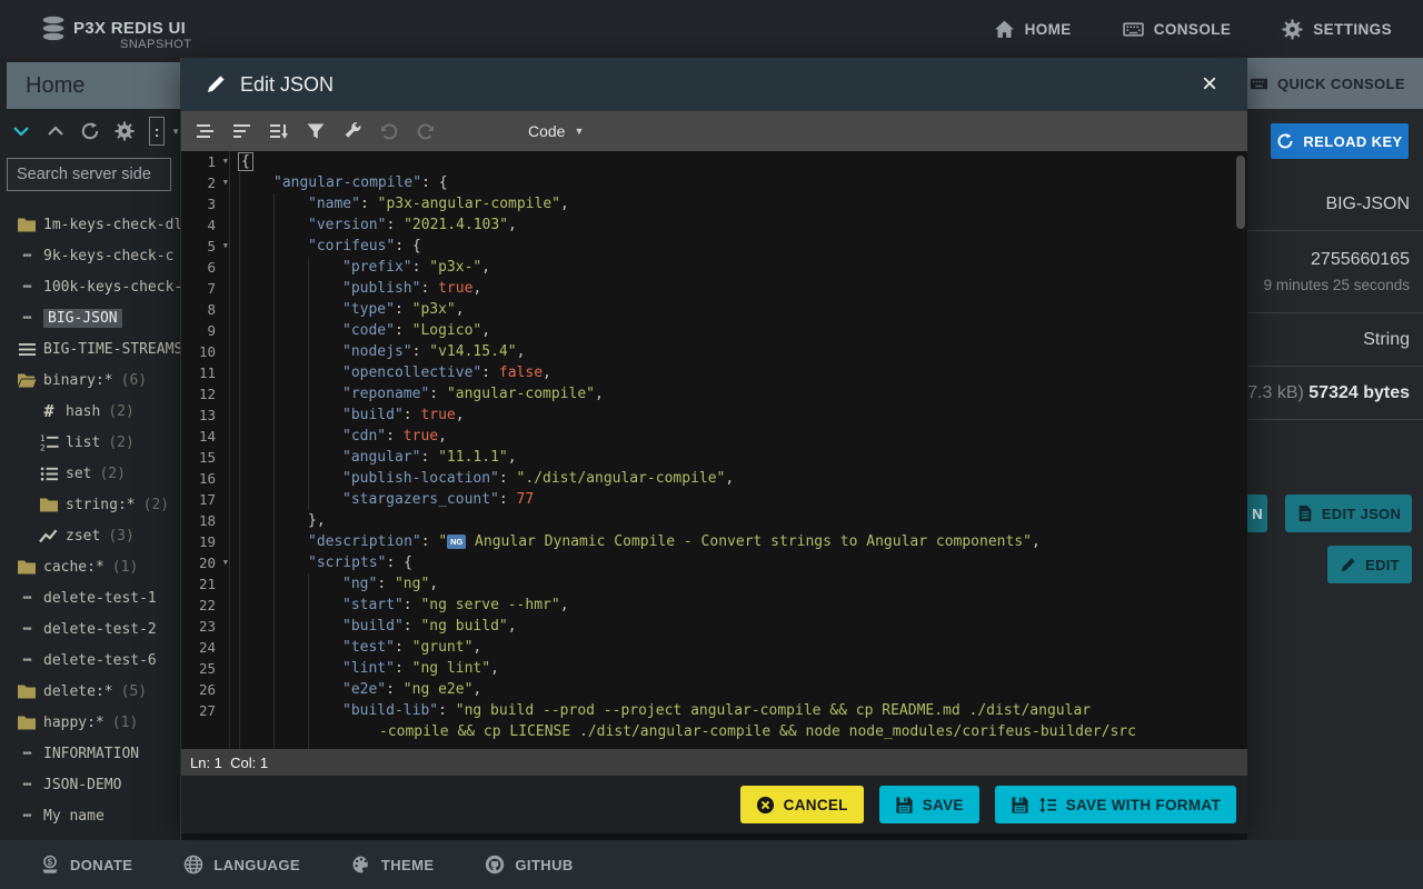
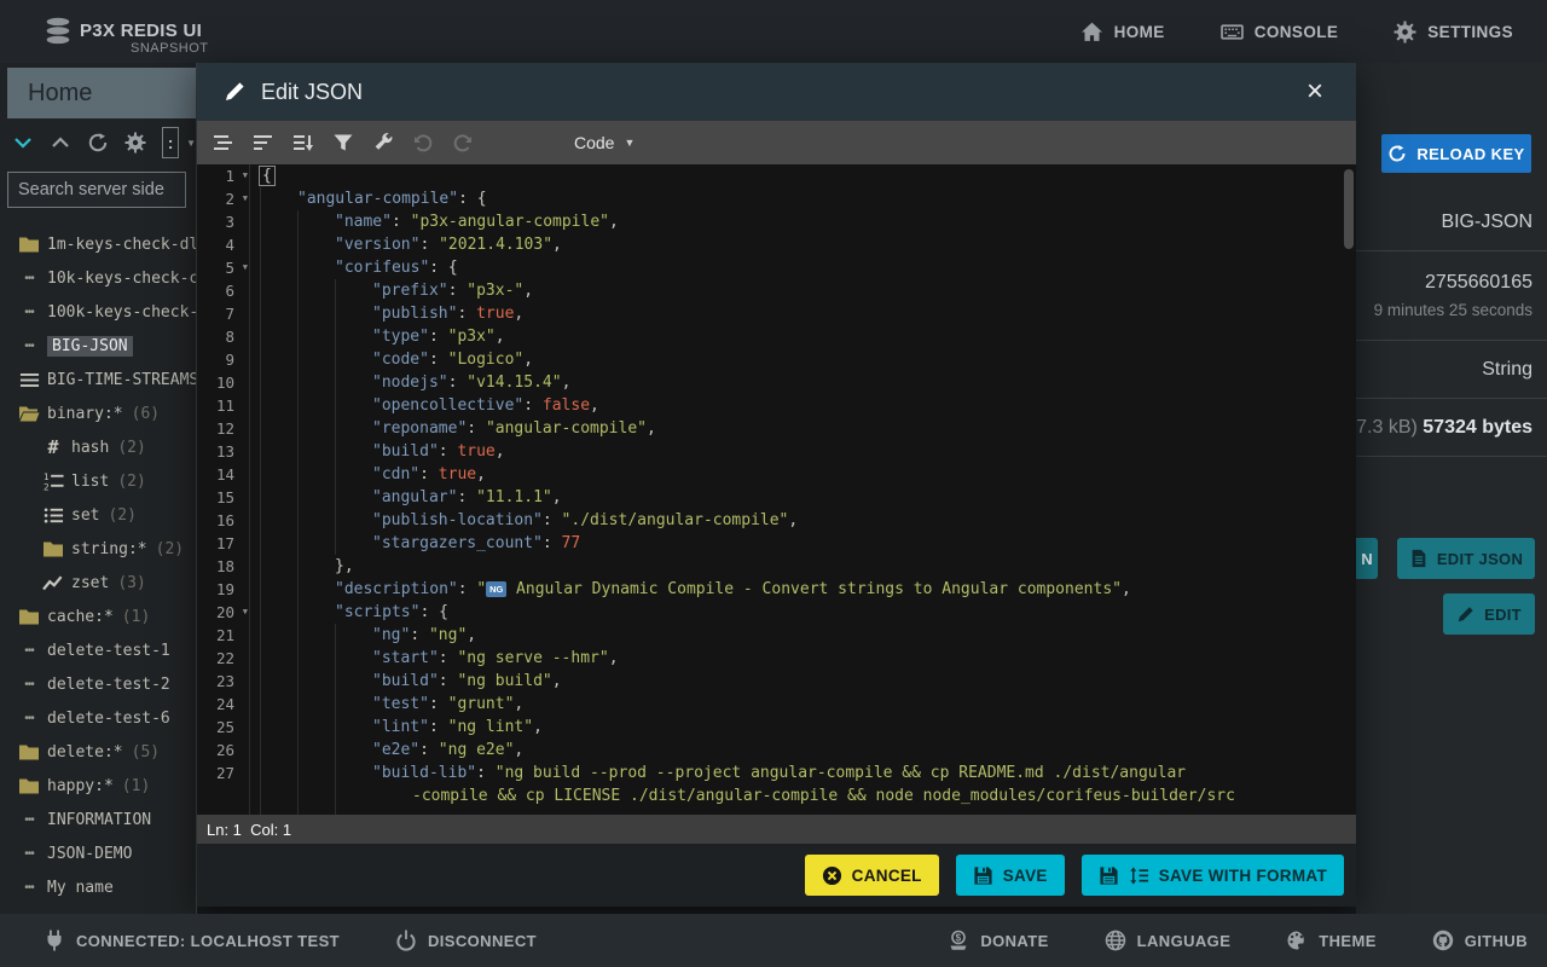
  P3X REDIS UI
  SNAPSHOT
  HOME
  CONSOLE
  SETTINGS
  Home
  :
  ▼
  Search server side
  1m-keys-check-dl
  •••
- 9k-keys-check-c
+ 10k-keys-check-c
  •••
  100k-keys-check-
  •••
  BIG-JSON
  BIG-TIME-STREAMS
  binary:*
  (6)
  #
  hash
  (2)
  1
  2
  list
  (2)
  set
  (2)
  string:*
  (2)
  zset
  (3)
  cache:*
  (1)
  •••
  delete-test-1
  •••
  delete-test-2
  •••
  delete-test-6
  delete:*
  (5)
  happy:*
  (1)
  •••
  INFORMATION
  •••
  JSON-DEMO
  •••
  My name
- QUICK CONSOLE
  RELOAD KEY
  BIG-JSON
  2755660165
  9 minutes 25 seconds
  String
  7.3 kB) 57324 bytes
  N
  EDIT JSON
  EDIT
  Edit JSON
  ×
  Code
  ▼
  1
  ▼
  {
  2
  ▼
  "angular-compile": {
  3
  "name": "p3x-angular-compile",
  4
  "version": "2021.4.103",
  5
  ▼
  "corifeus": {
  6
  "prefix": "p3x-",
  7
  "publish": true,
  8
  "type": "p3x",
  9
  "code": "Logico",
  10
  "nodejs": "v14.15.4",
  11
  "opencollective": false,
  12
  "reponame": "angular-compile",
  13
  "build": true,
  14
  "cdn": true,
  15
  "angular": "11.1.1",
  16
  "publish-location": "./dist/angular-compile",
  17
  "stargazers_count": 77
  18
  },
  19
  "description": " NG Angular Dynamic Compile - Convert strings to Angular components",
  20
  ▼
  "scripts": {
  21
  "ng": "ng",
  22
  "start": "ng serve --hmr",
  23
  "build": "ng build",
  24
  "test": "grunt",
  25
  "lint": "ng lint",
  26
  "e2e": "ng e2e",
  27
  "build-lib": "ng build --prod --project angular-compile && cp README.md ./dist/angular
  -compile && cp LICENSE ./dist/angular-compile && node node_modules/corifeus-builder/src
  Ln: 1 Col: 1
  CANCEL
  SAVE
  SAVE WITH FORMAT
+ CONNECTED: LOCALHOST TEST
+ DISCONNECT
  $
  DONATE
  LANGUAGE
  THEME
  GITHUB
